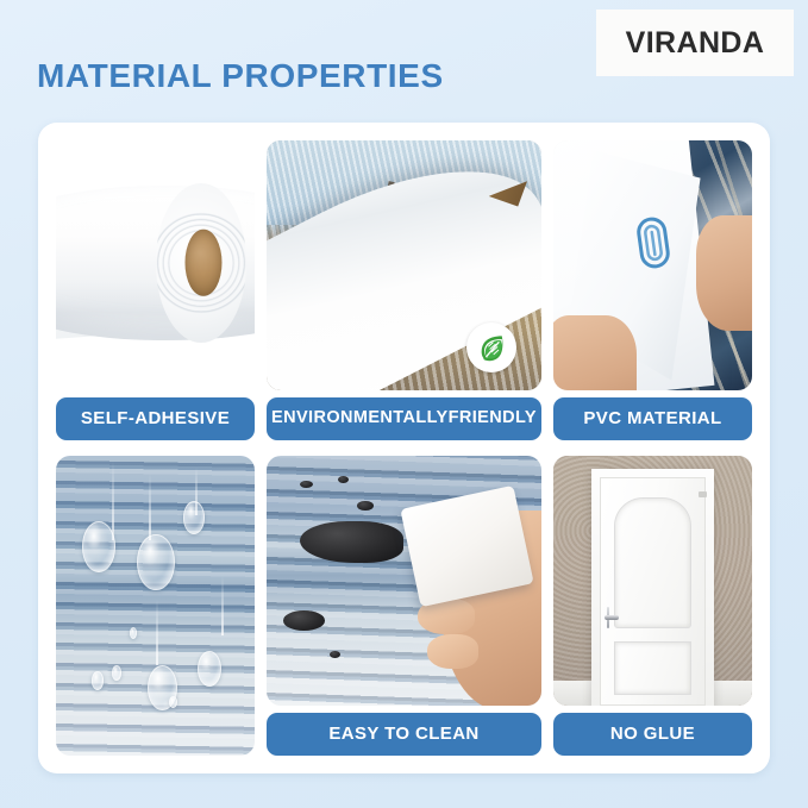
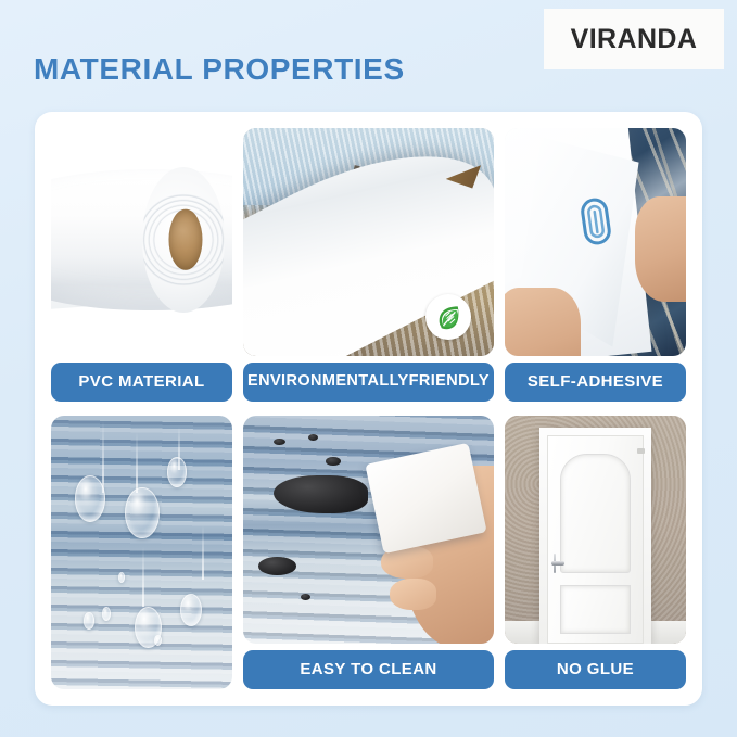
  MATERIAL PROPERTIES
  VIRANDA
- SELF-ADHESIVE
+ PVC MATERIAL
  ENVIRONMENTALLY
  FRIENDLY
- PVC MATERIAL
+ SELF-ADHESIVE
  EASY TO CLEAN
  NO GLUE
